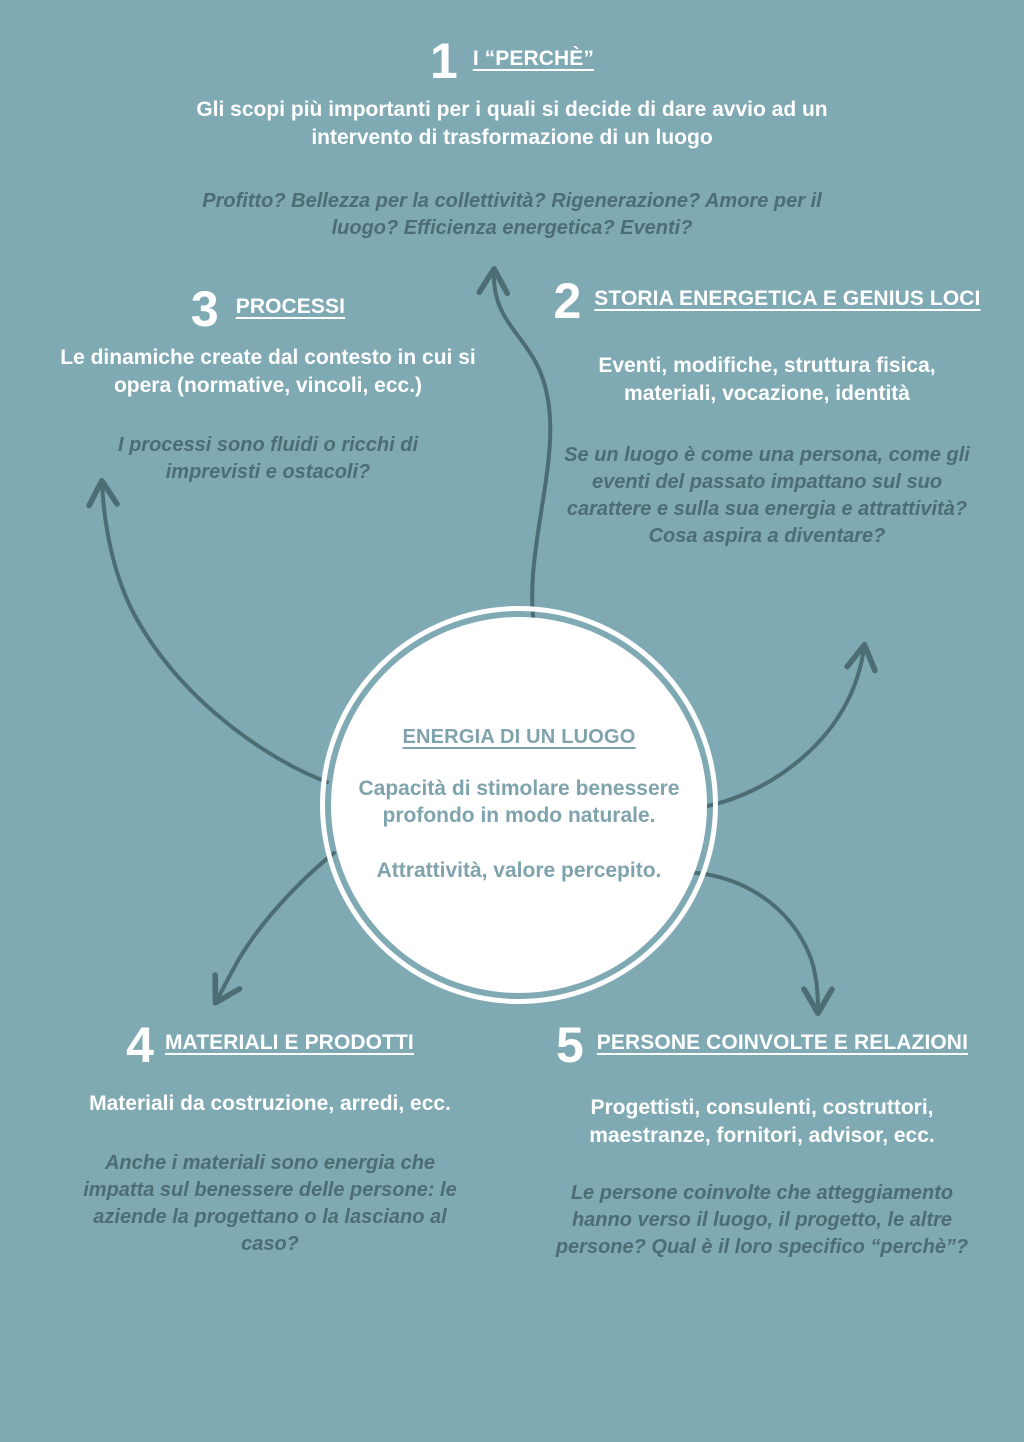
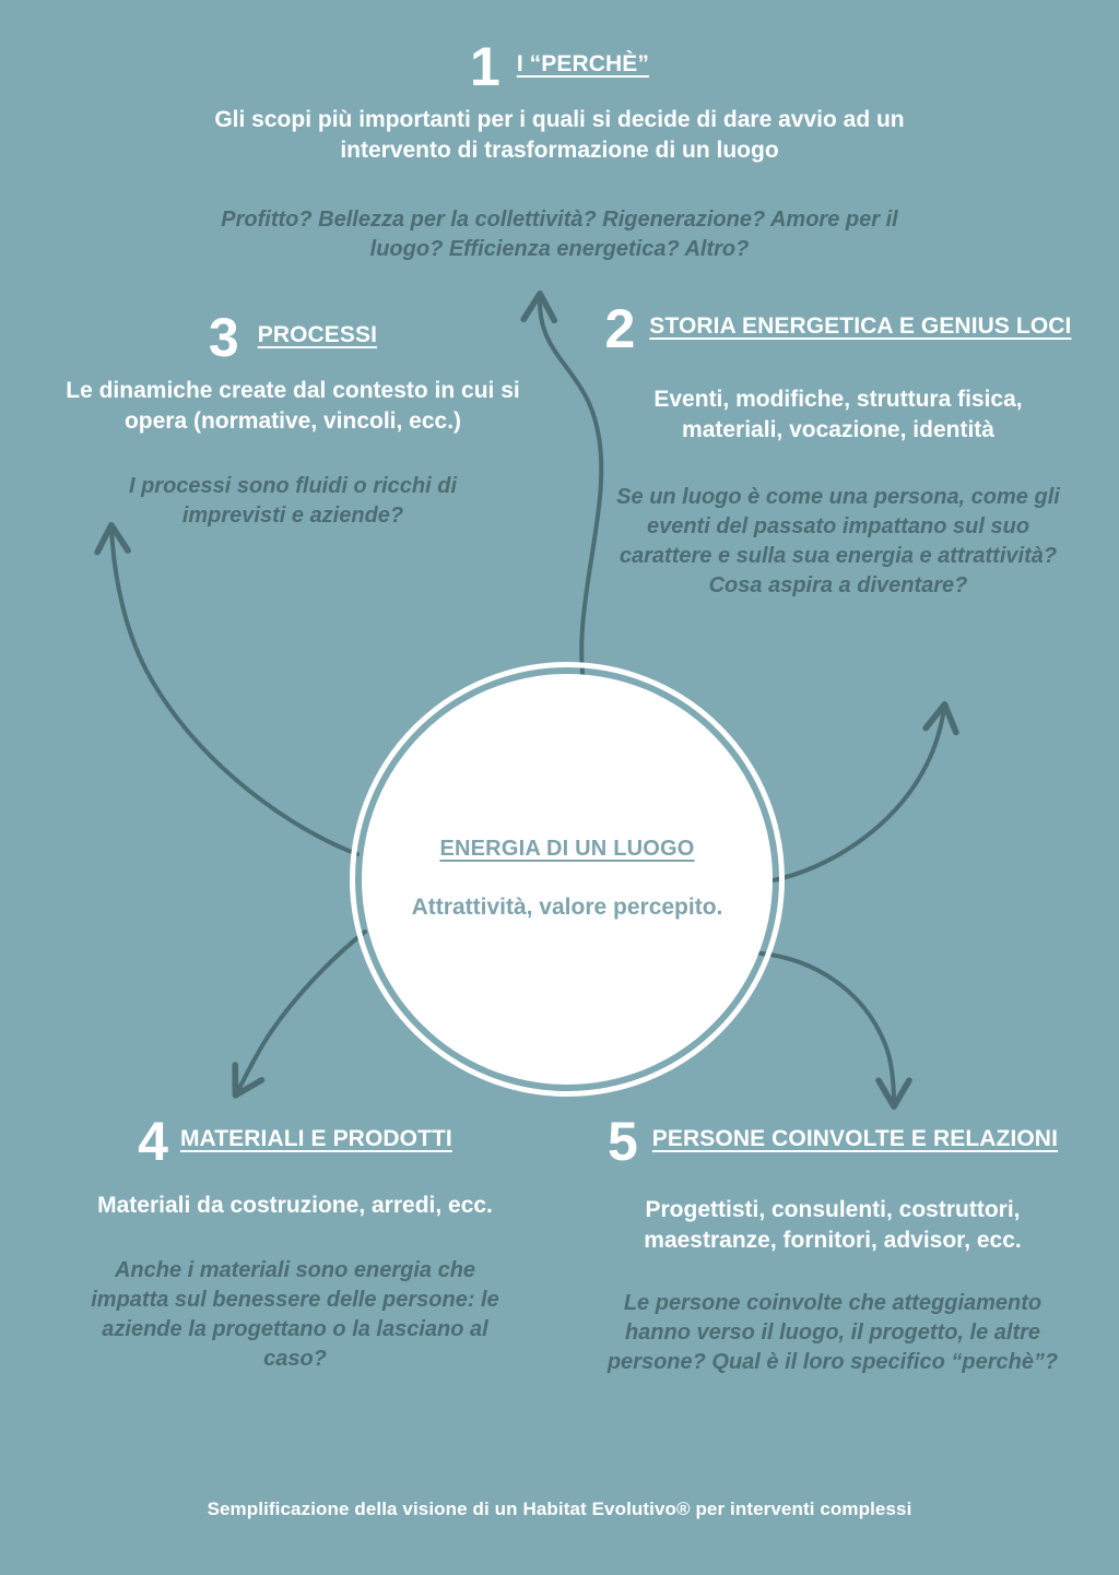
  1
  I “PERCHÈ”
  Gli scopi più importanti per i quali si decide di dare avvio ad un intervento di trasformazione di un luogo
- Profitto? Bellezza per la collettività? Rigenerazione? Amore per il luogo? Efficienza energetica? Eventi?
+ Profitto? Bellezza per la collettività? Rigenerazione? Amore per il luogo? Efficienza energetica? Altro?
  3
  PROCESSI
  Le dinamiche create dal contesto in cui si opera (normative, vincoli, ecc.)
- I processi sono fluidi o ricchi di imprevisti e ostacoli?
+ I processi sono fluidi o ricchi di imprevisti e aziende?
  2
  STORIA ENERGETICA E GENIUS LOCI
  Eventi, modifiche, struttura fisica, materiali, vocazione, identità
  Se un luogo è come una persona, come gli eventi del passato impattano sul suo carattere e sulla sua energia e attrattività? Cosa aspira a diventare?
  ENERGIA DI UN LUOGO
- Capacità di stimolare benessere profondo in modo naturale.
  Attrattività, valore percepito.
  4
  MATERIALI E PRODOTTI
  Materiali da costruzione, arredi, ecc.
  Anche i materiali sono energia che impatta sul benessere delle persone: le aziende la progettano o la lasciano al caso?
  5
  PERSONE COINVOLTE E RELAZIONI
  Progettisti, consulenti, costruttori, maestranze, fornitori, advisor, ecc.
  Le persone coinvolte che atteggiamento hanno verso il luogo, il progetto, le altre persone? Qual è il loro specifico “perchè”?
+ Semplificazione della visione di un Habitat Evolutivo® per interventi complessi
